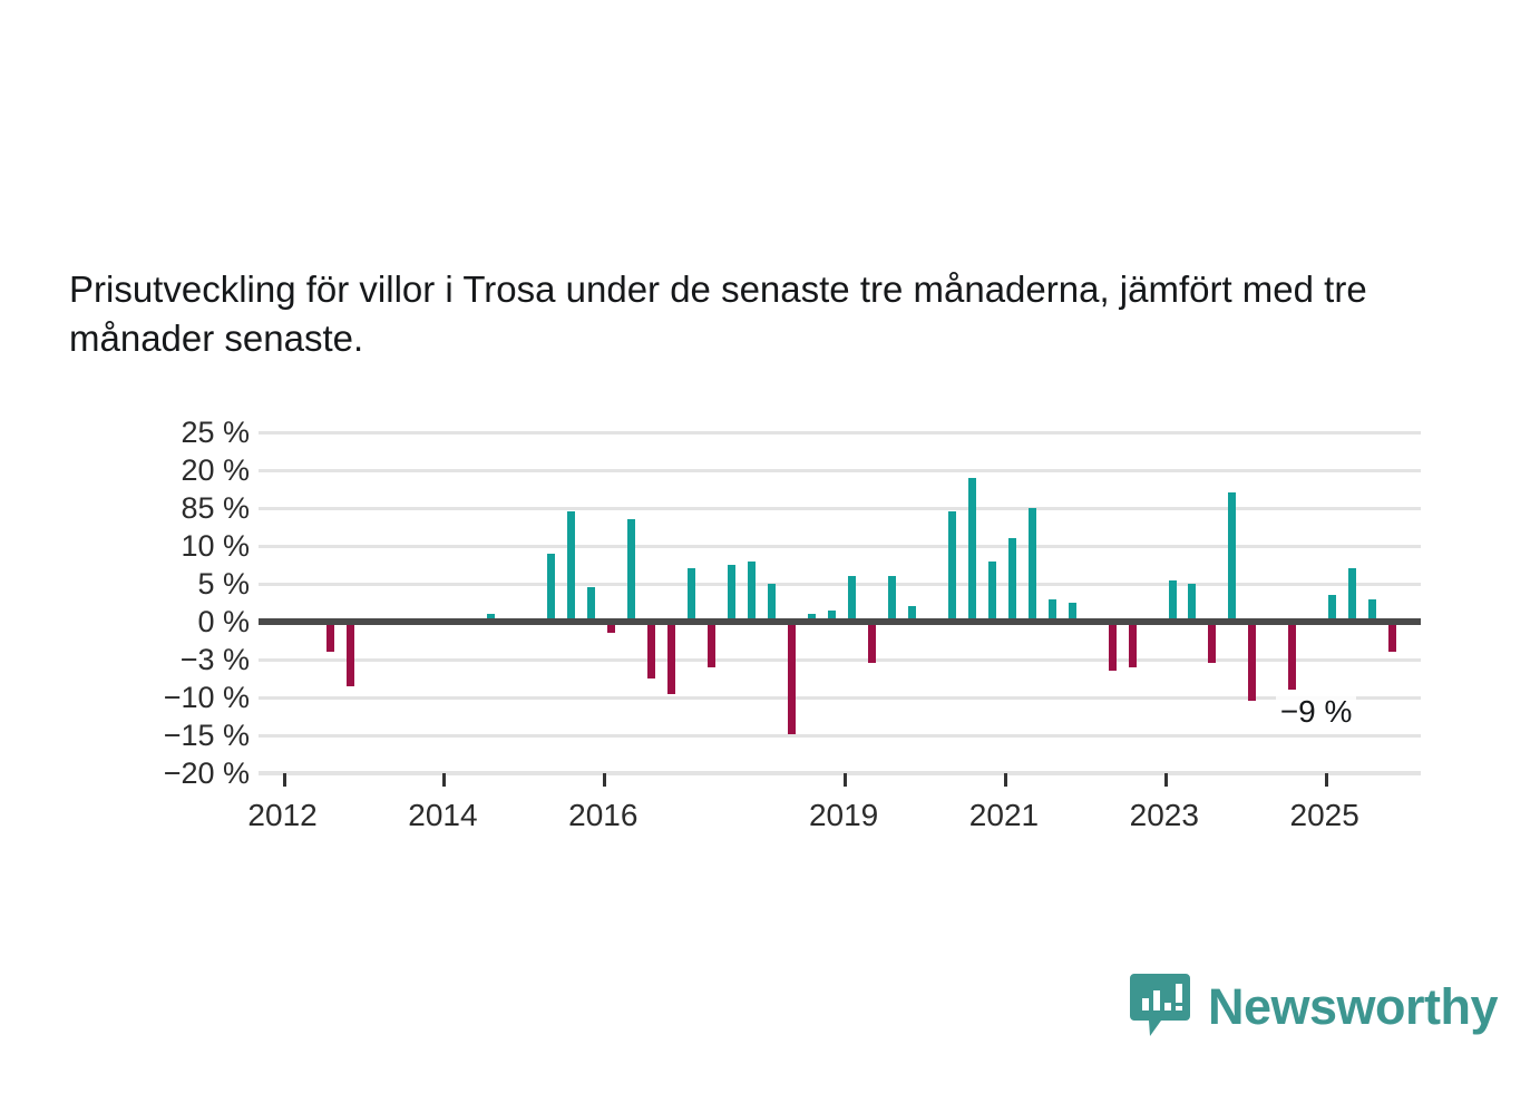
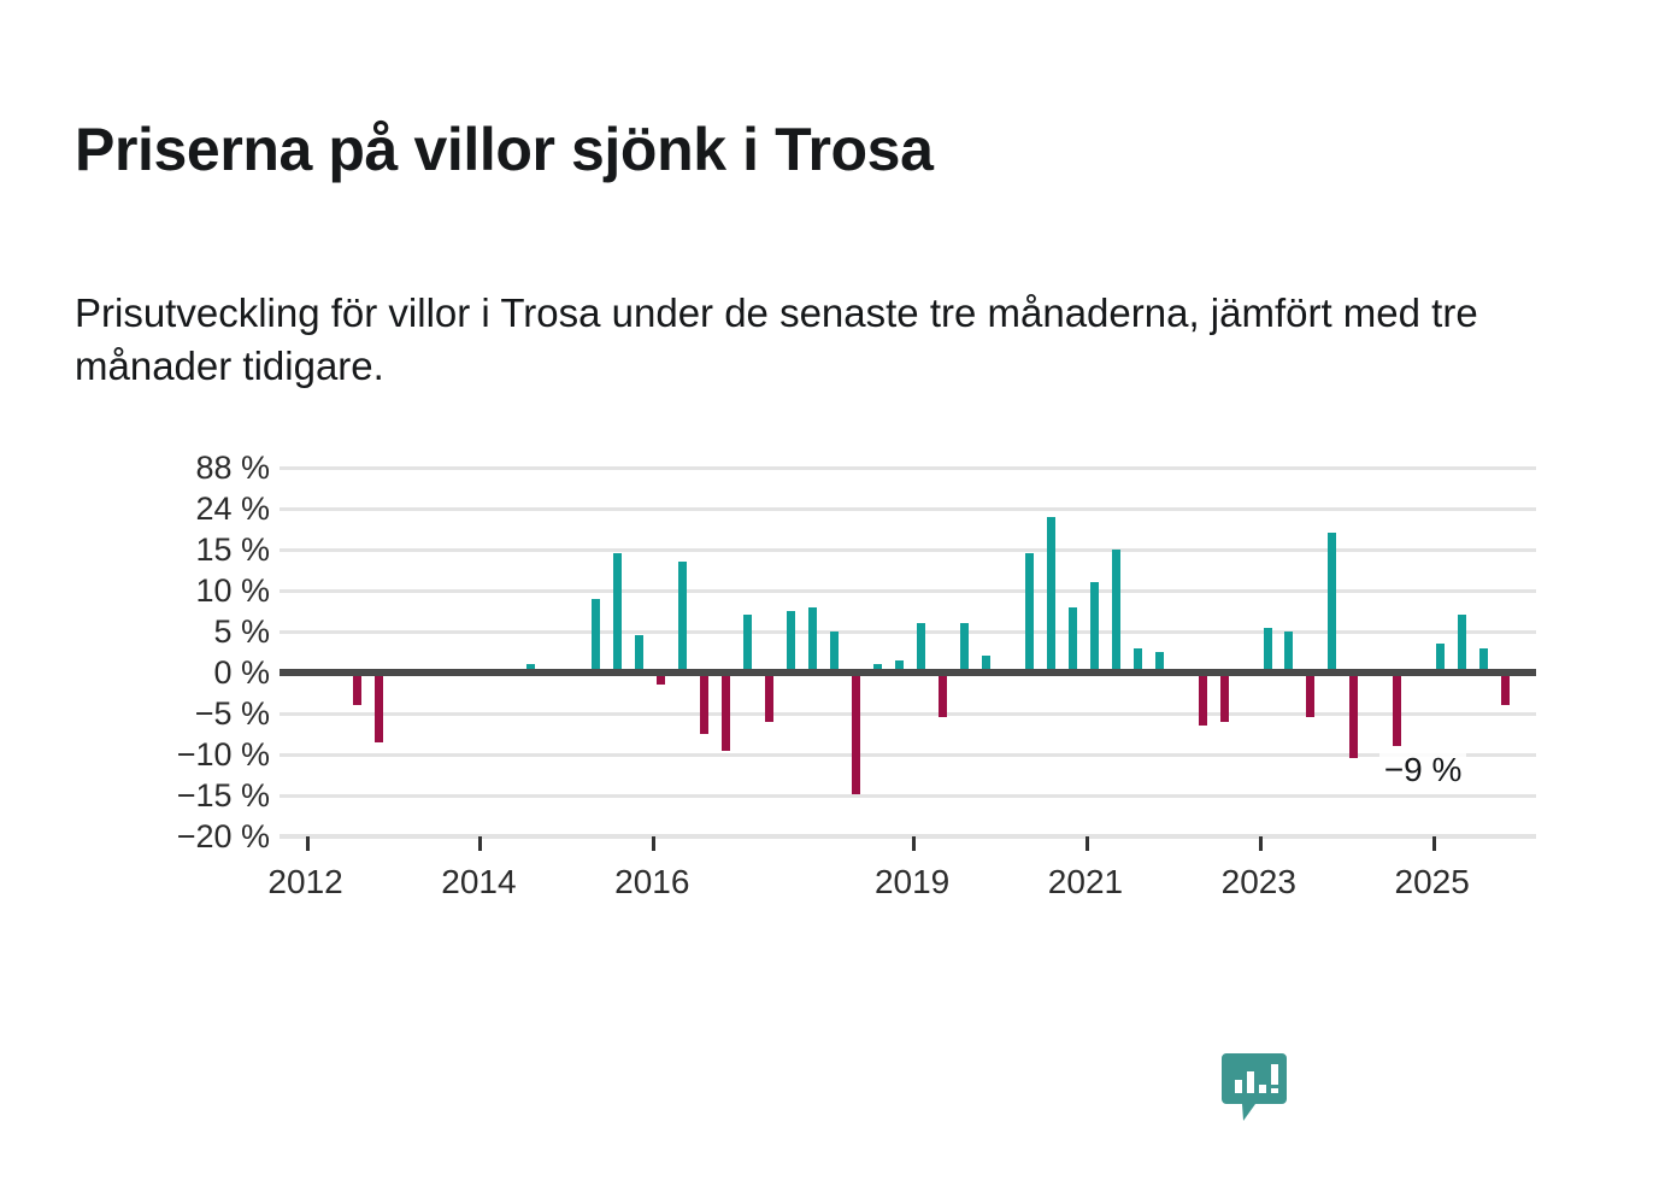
+ Priserna på villor sjönk i Trosa
- Prisutveckling för villor i Trosa under de senaste tre månaderna, jämfört med tre månader senaste.
+ Prisutveckling för villor i Trosa under de senaste tre månaderna, jämfört med tre månader tidigare.
- 25 %
+ 88 %
- 20 %
+ 24 %
- 85 %
+ 15 %
  10 %
  5 %
  0 %
- −3 %
+ −5 %
  −10 %
  −15 %
  −20 %
  2012
  2014
  2016
  2019
  2021
  2023
  2025
  −9 %
- Newsworthy
